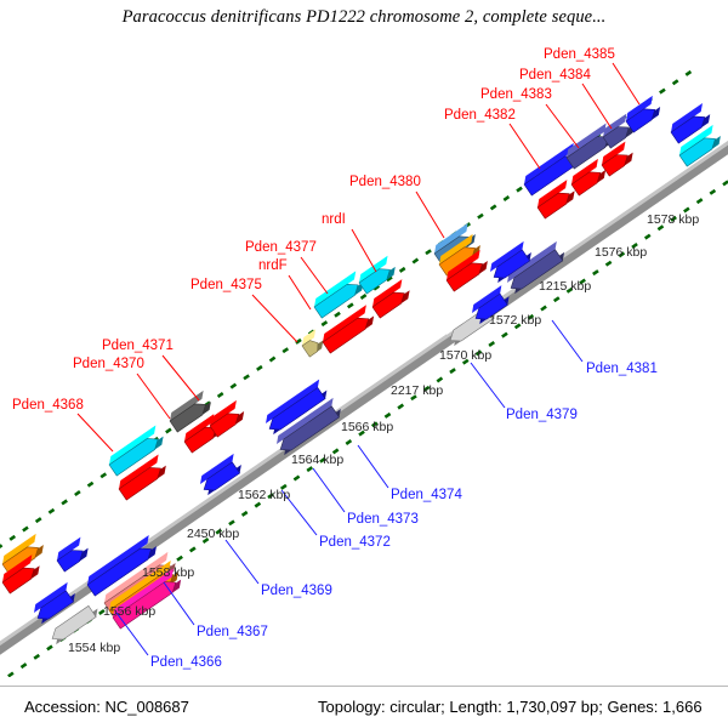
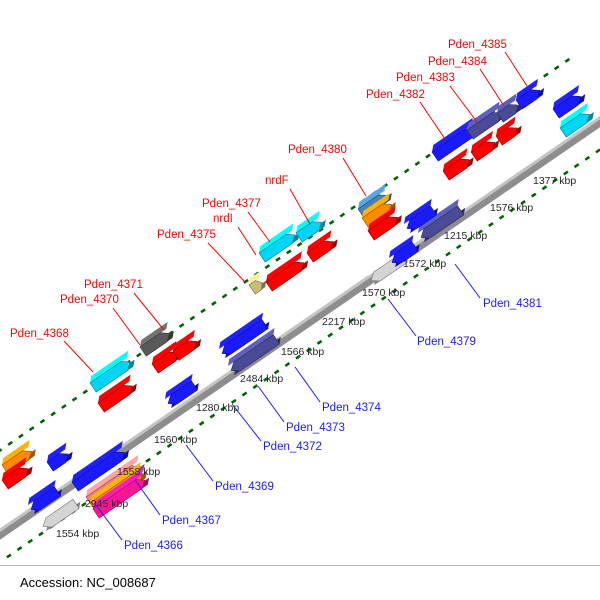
- Paracoccus denitrificans PD1222 chromosome 2, complete seque...
  Pden_4385
  Pden_4384
  Pden_4383
  Pden_4382
  Pden_4380
- nrdI
+ nrdF
  Pden_4377
- nrdF
+ nrdI
  Pden_4375
  Pden_4371
  Pden_4370
  Pden_4368
  Pden_4381
  Pden_4379
  Pden_4374
  Pden_4373
  Pden_4372
  Pden_4369
  Pden_4367
  Pden_4366
  1554 kbp
- 1556 kbp
+ 2945 kbp
  1558 kbp
- 2450 kbp
+ 1560 kbp
- 1562 kbp
+ 1280 kbp
- 1564 kbp
+ 2484 kbp
  1566 kbp
  2217 kbp
  1570 kbp
  1572 kbp
  1215 kbp
  1576 kbp
- 1578 kbp
+ 1377 kbp
  Accession: NC_008687
- Topology: circular; Length: 1,730,097 bp; Genes: 1,666
